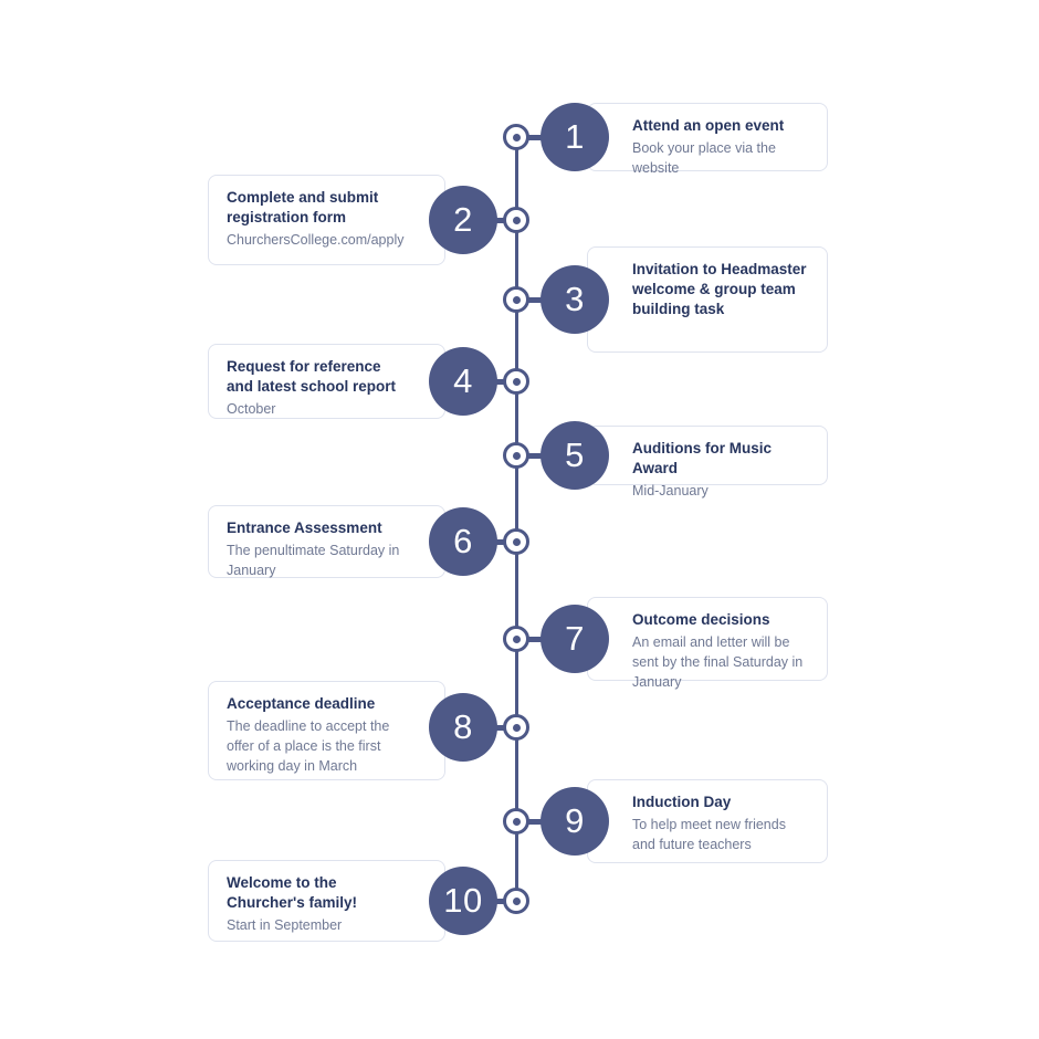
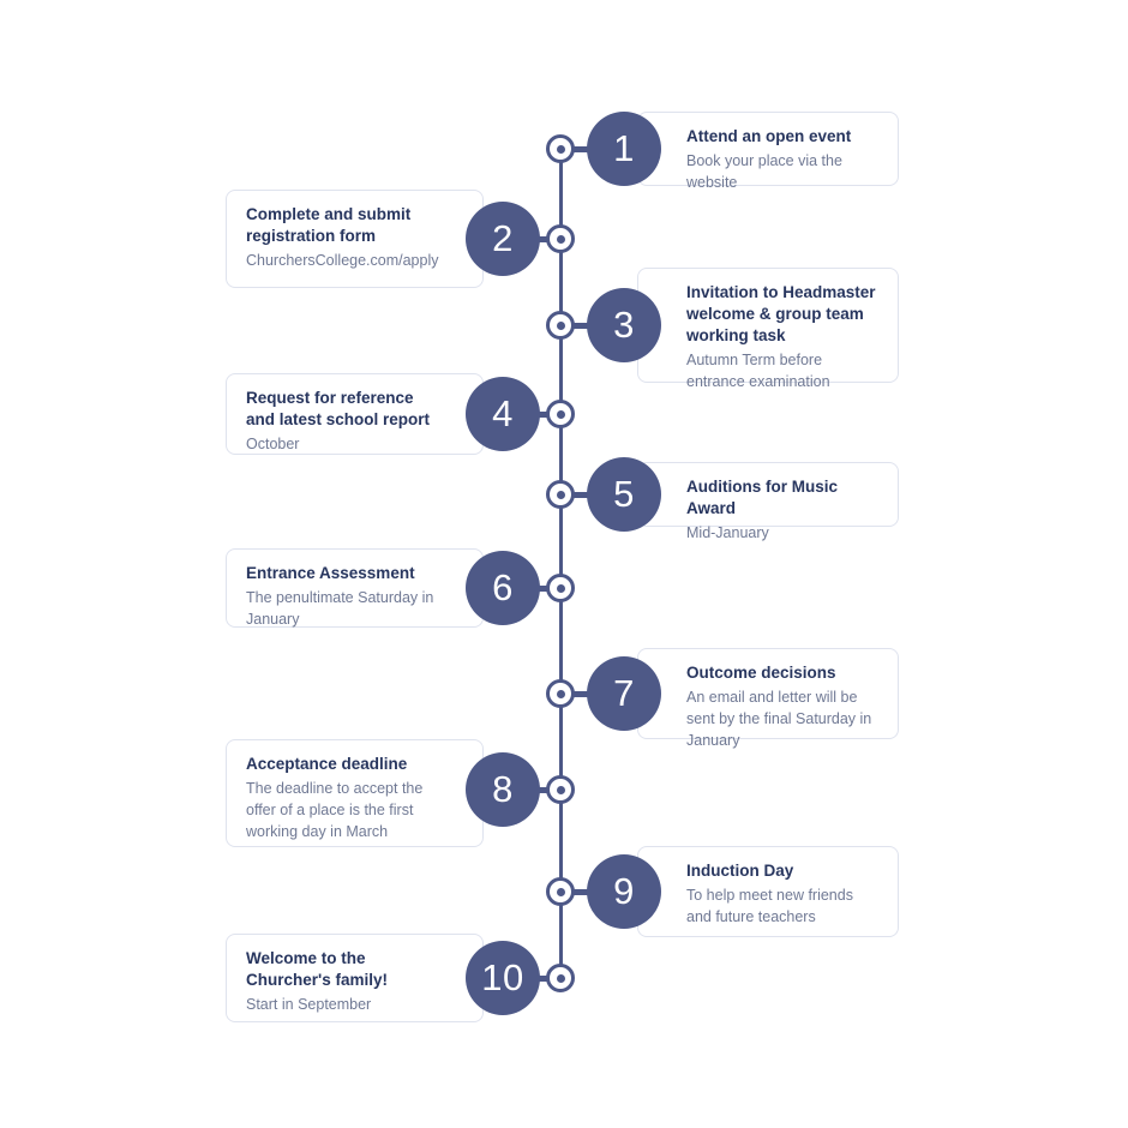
  Attend an open event
  Book your place via the website
  1
  Complete and submit registration form
  ChurchersCollege.com/apply
  2
- Invitation to Headmaster welcome & group team building task
+ Invitation to Headmaster welcome & group team working task
+ Autumn Term before entrance examination
  3
  Request for reference and latest school report
  October
  4
  Auditions for Music Award
  Mid-January
  5
  Entrance Assessment
  The penultimate Saturday in January
  6
  Outcome decisions
  An email and letter will be sent by the final Saturday in January
  7
  Acceptance deadline
  The deadline to accept the offer of a place is the first working day in March
  8
  Induction Day
  To help meet new friends and future teachers
  9
  Welcome to the Churcher's family!
  Start in September
  10
